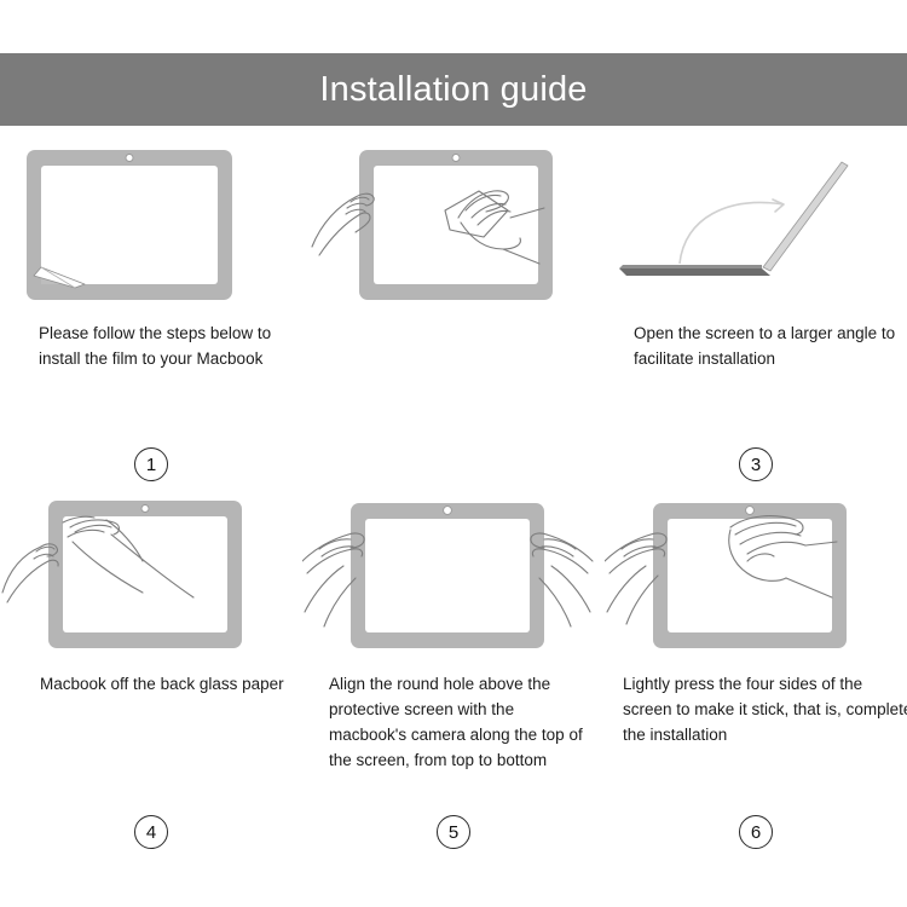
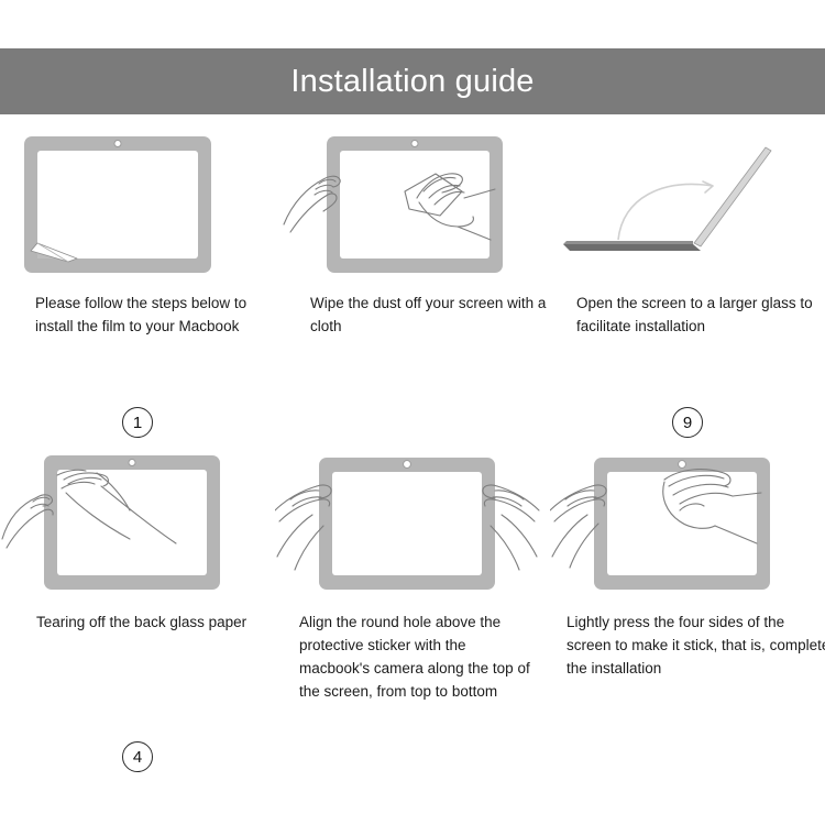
  Installation guide
  Please follow the steps below to install the film to your Macbook
  1
+ Wipe the dust off your screen with a cloth
- Open the screen to a larger angle to facilitate installation
+ Open the screen to a larger glass to facilitate installation
- 3
+ 9
- Macbook off the back glass paper
+ Tearing off the back glass paper
  4
- Align the round hole above the protective screen with the macbook's camera along the top of the screen, from top to bottom
+ Align the round hole above the protective sticker with the macbook's camera along the top of the screen, from top to bottom
- 5
  Lightly press the four sides of the screen to make it stick, that is, complet the installation
- 6
